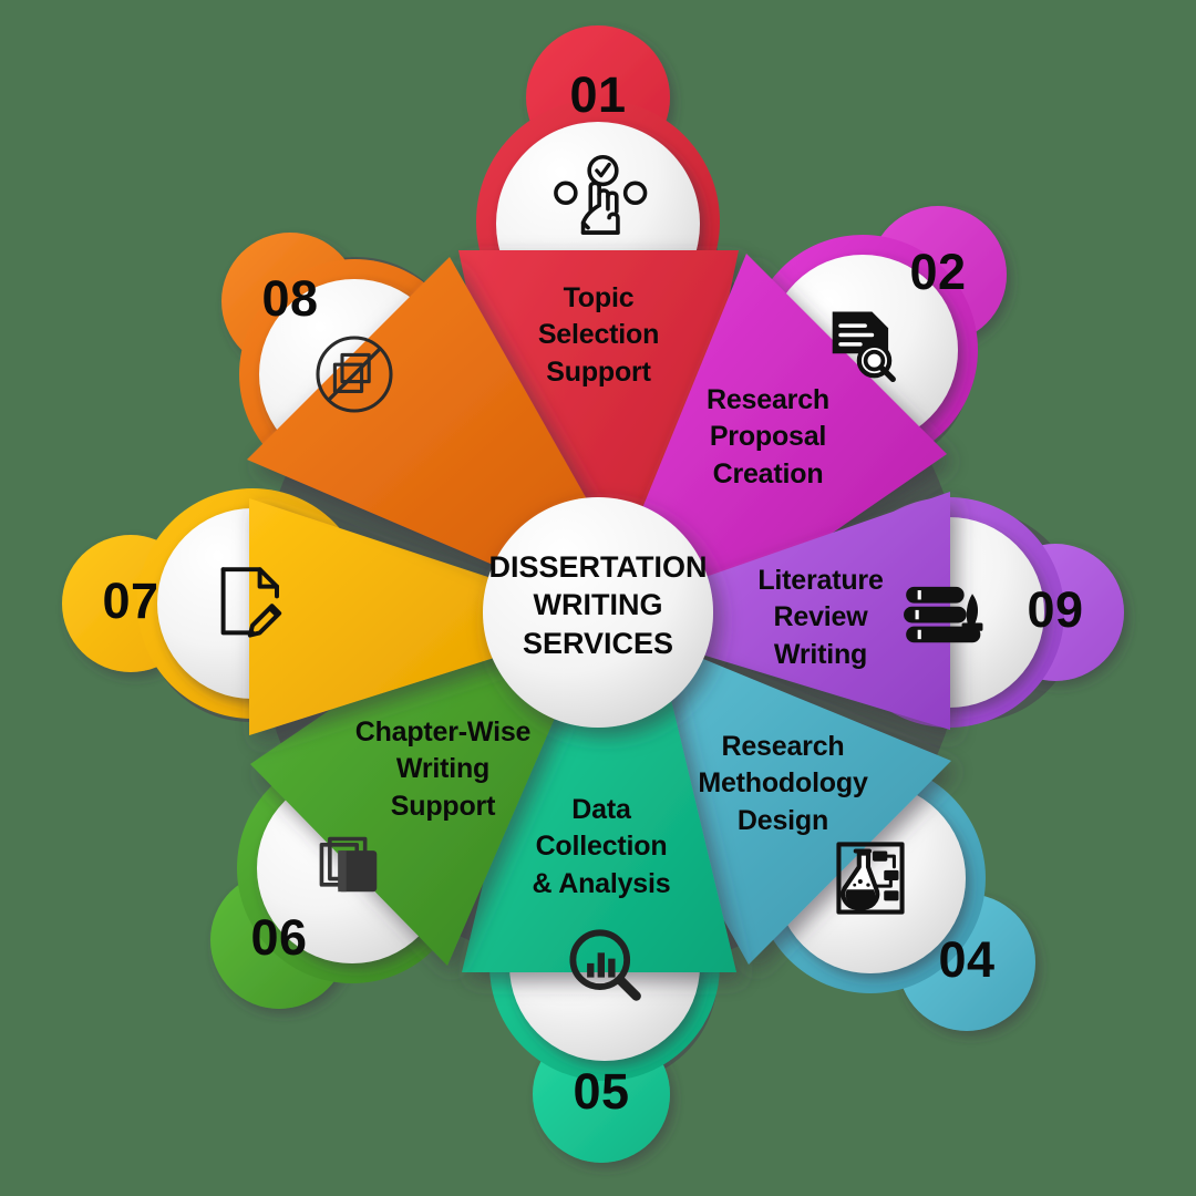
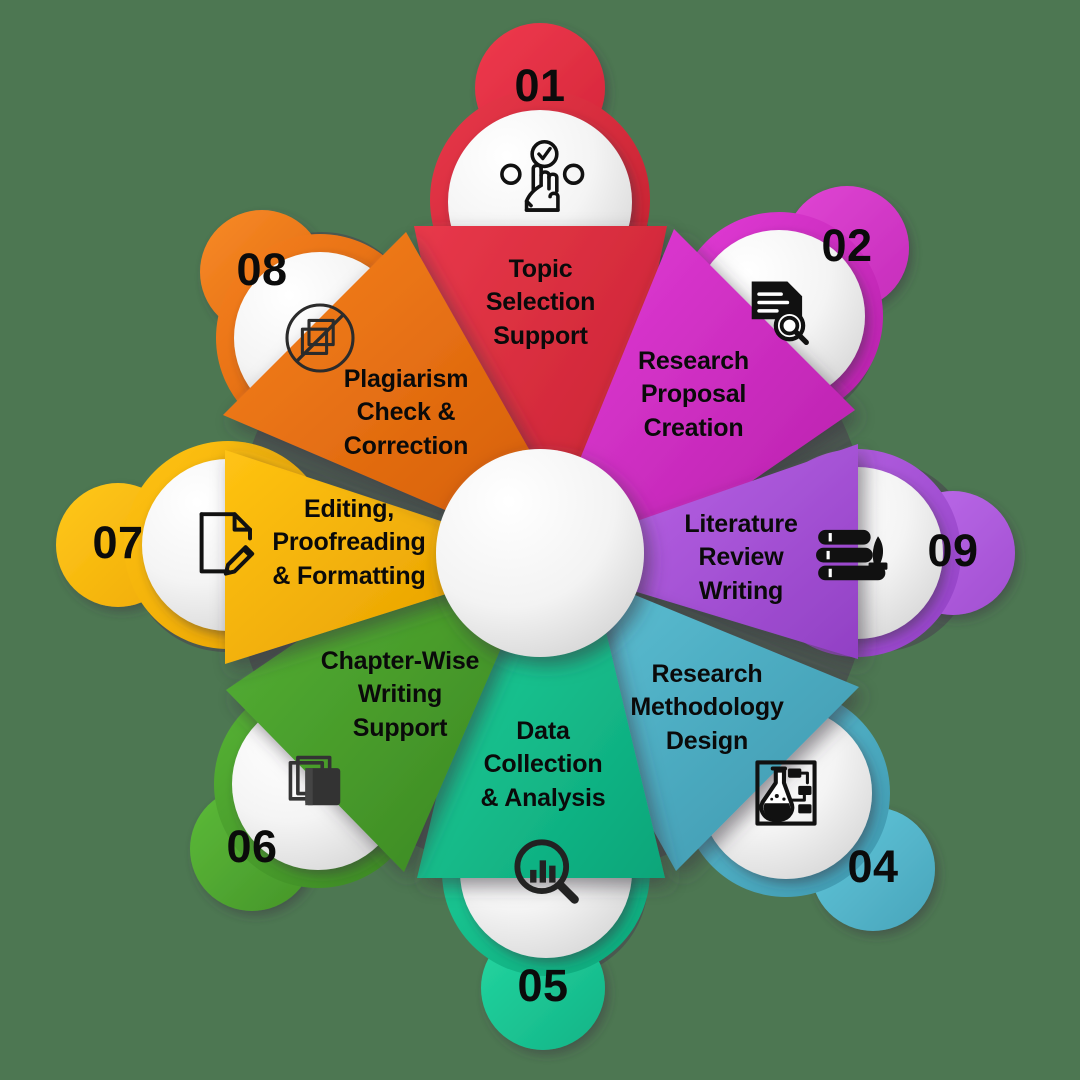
- DISSERTATION
- WRITING
- SERVICES
  Topic
  Selection
  Support
  Research
  Proposal
  Creation
  Literature
  Review
  Writing
  Research
  Methodology
  Design
  Data
  Collection
  & Analysis
  Chapter-Wise
  Writing
  Support
+ Editing,
+ Proofreading
+ & Formatting
+ Plagiarism
+ Check &
+ Correction
  01
  02
  09
  04
  05
  06
  07
  08
